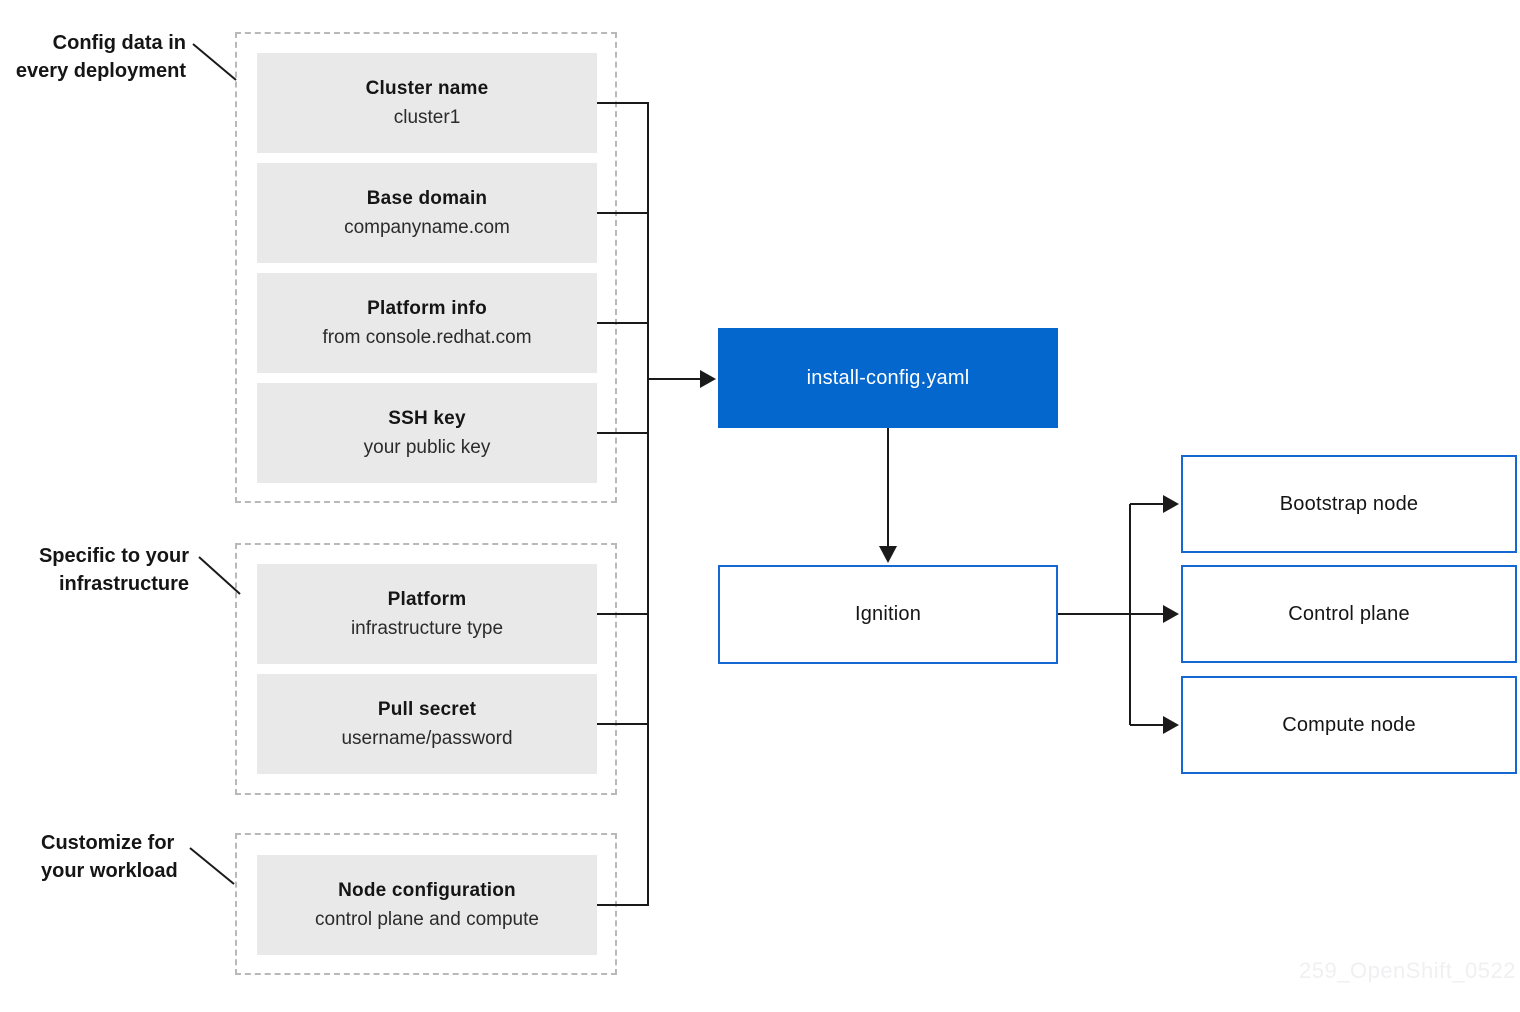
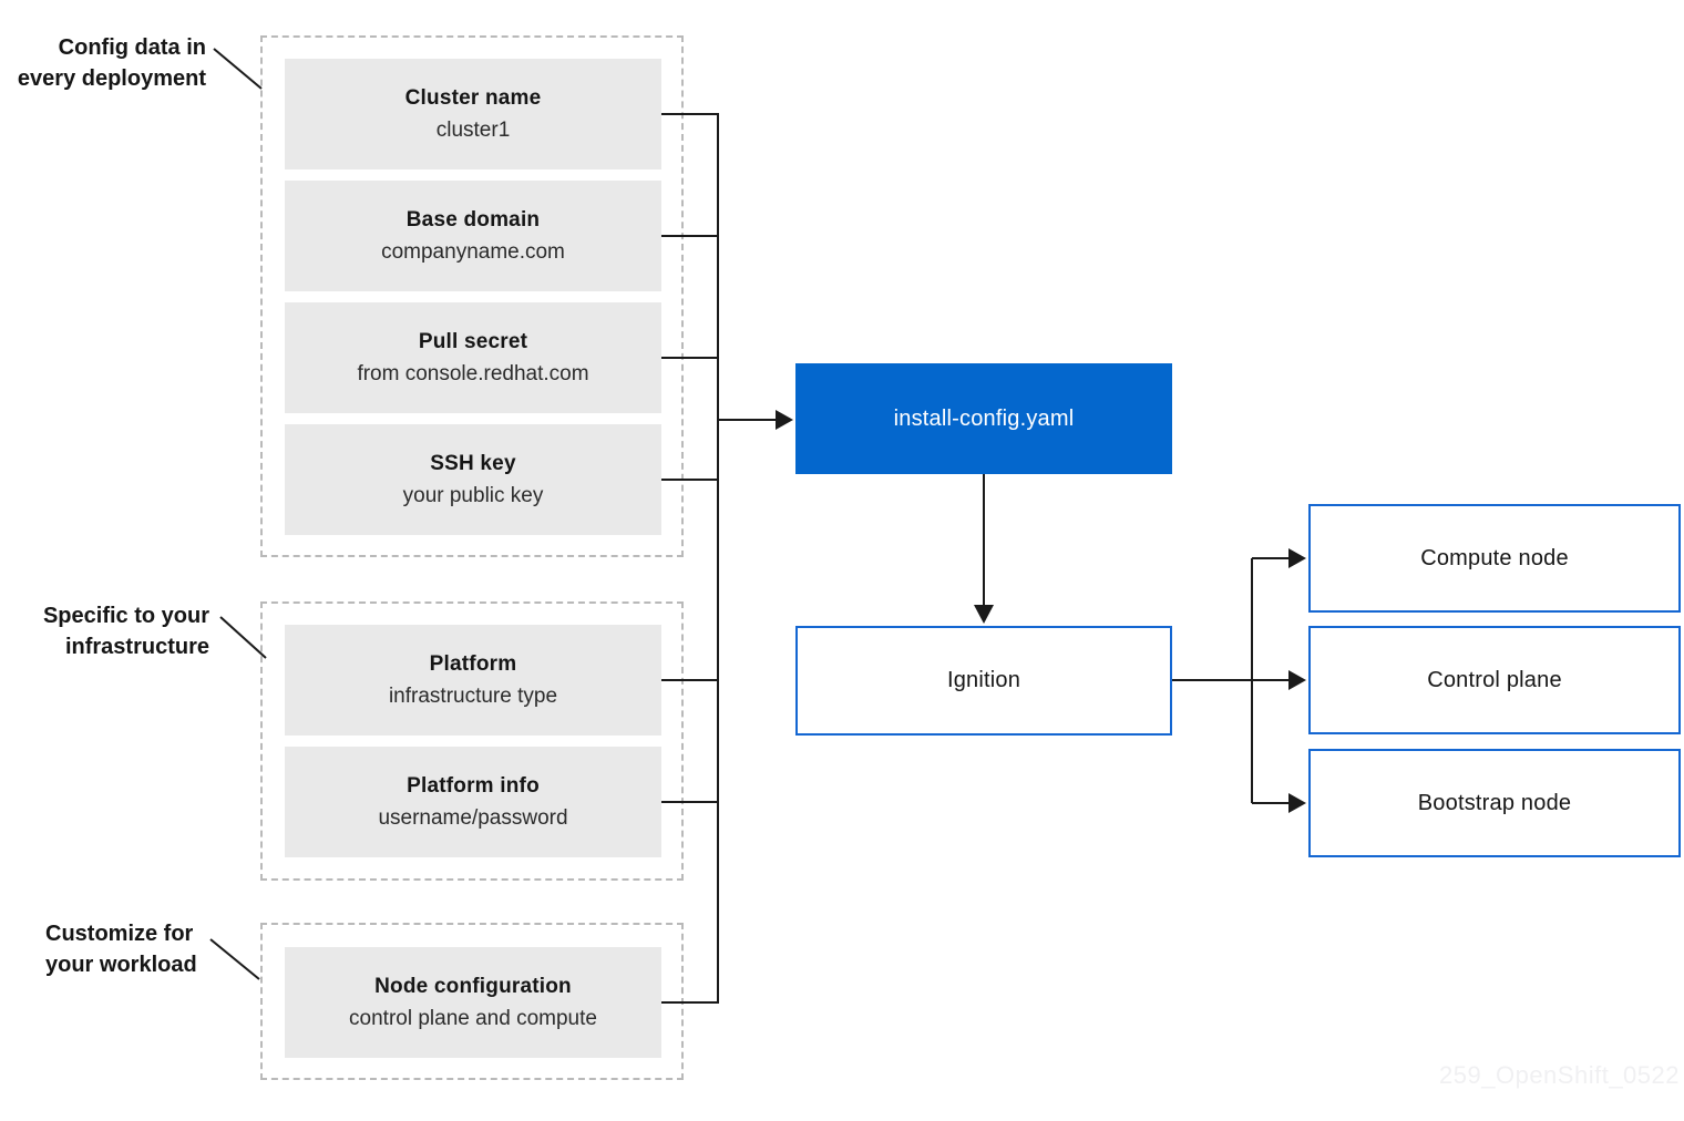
  Config data in
  every deployment
  Specific to your
  infrastructure
  Customize for
  your workload
  Cluster name
  cluster1
  Base domain
  companyname.com
- Platform info
+ Pull secret
  from console.redhat.com
  SSH key
  your public key
  Platform
  infrastructure type
- Pull secret
+ Platform info
  username/password
  Node configuration
  control plane and compute
  install-config.yaml
  Ignition
- Bootstrap node
+ Compute node
  Control plane
- Compute node
+ Bootstrap node
